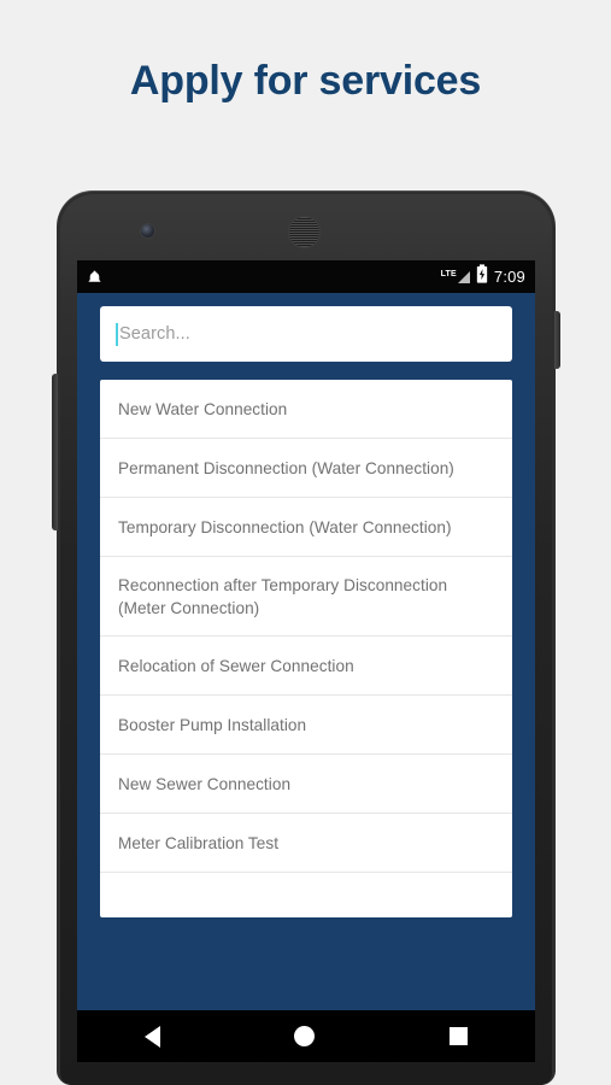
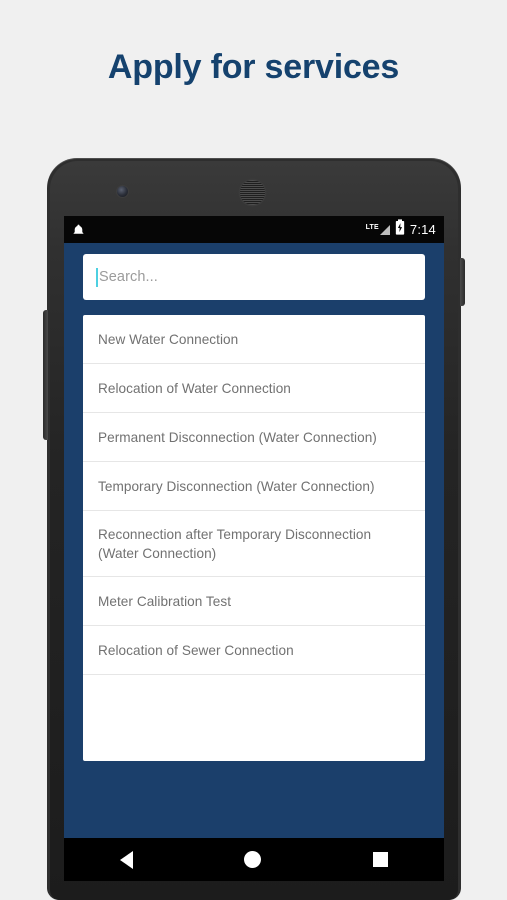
  Apply for services
- 7:09
+ 7:14
  Search...
  New Water Connection
+ Relocation of Water Connection
  Permanent Disconnection (Water Connection)
  Temporary Disconnection (Water Connection)
- Reconnection after Temporary Disconnection (Meter Connection)
+ Reconnection after Temporary Disconnection (Water Connection)
- Relocation of Sewer Connection
+ Meter Calibration Test
- Booster Pump Installation
- New Sewer Connection
- Meter Calibration Test
+ Relocation of Sewer Connection
